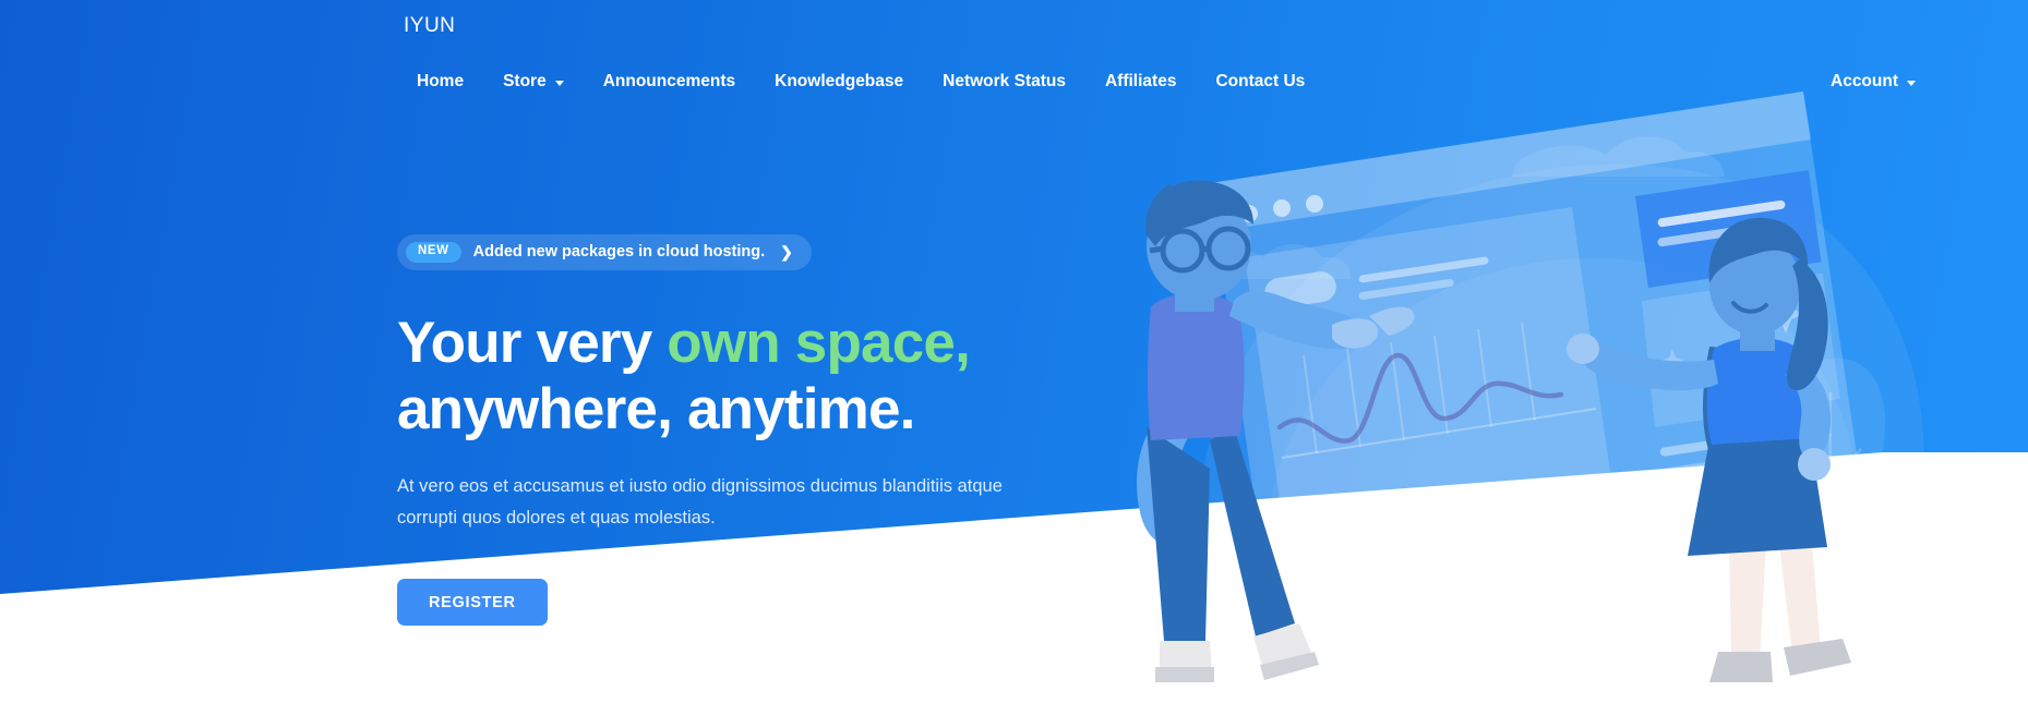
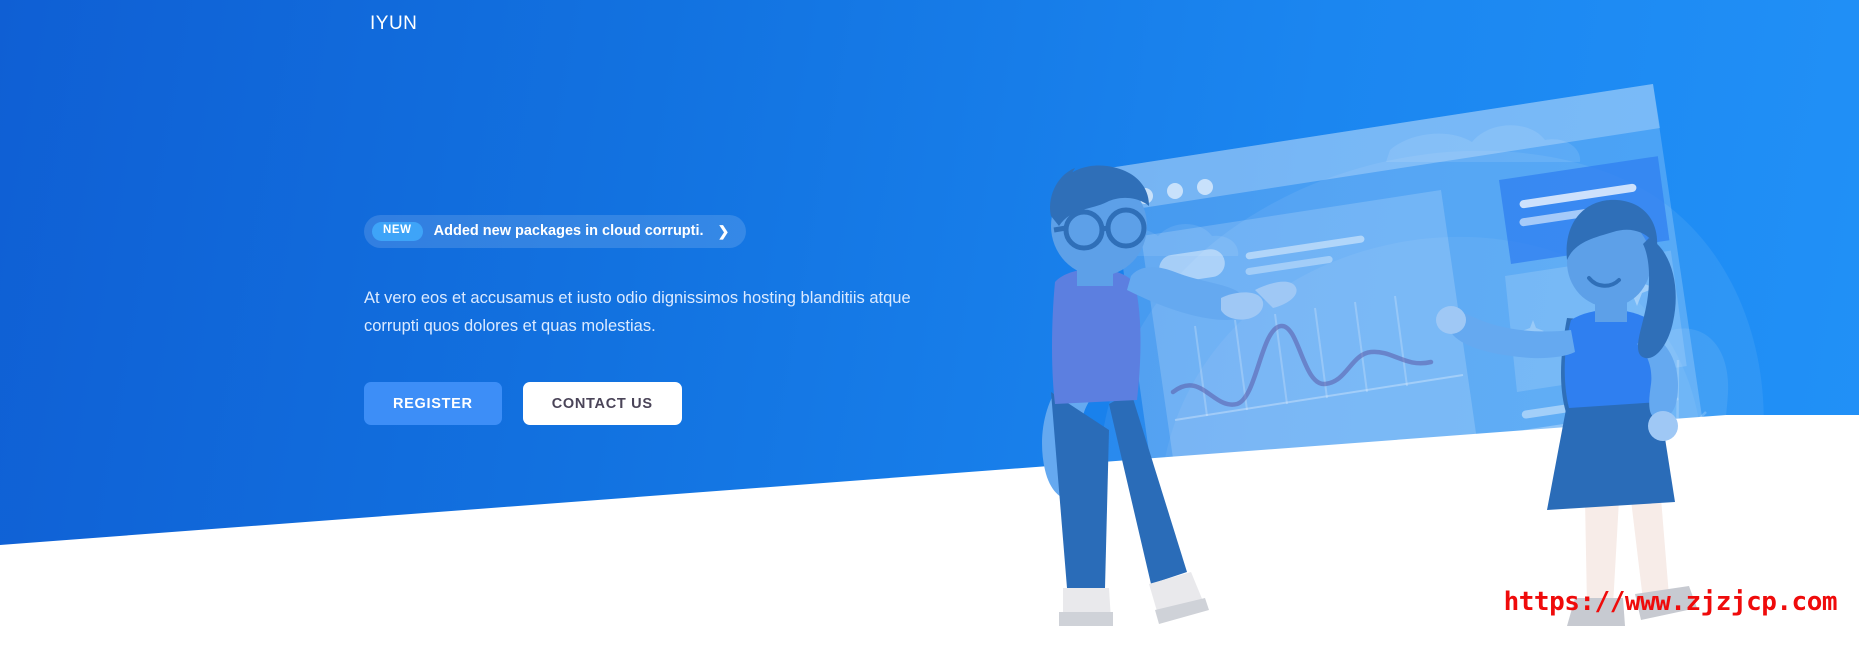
  IYUN
- Home
- Store
- Announcements
- Knowledgebase
- Network Status
- Affiliates
- Contact Us
- Account
  NEW
- Added new packages in cloud hosting.
+ Added new packages in cloud corrupti.
  ❯
- Your very own space,
- anywhere, anytime.
- At vero eos et accusamus et iusto odio dignissimos ducimus blanditiis atque corrupti quos dolores et quas molestias.
+ At vero eos et accusamus et iusto odio dignissimos hosting blanditiis atque corrupti quos dolores et quas molestias.
  REGISTER
+ CONTACT US
+ https://www.zjzjcp.com
